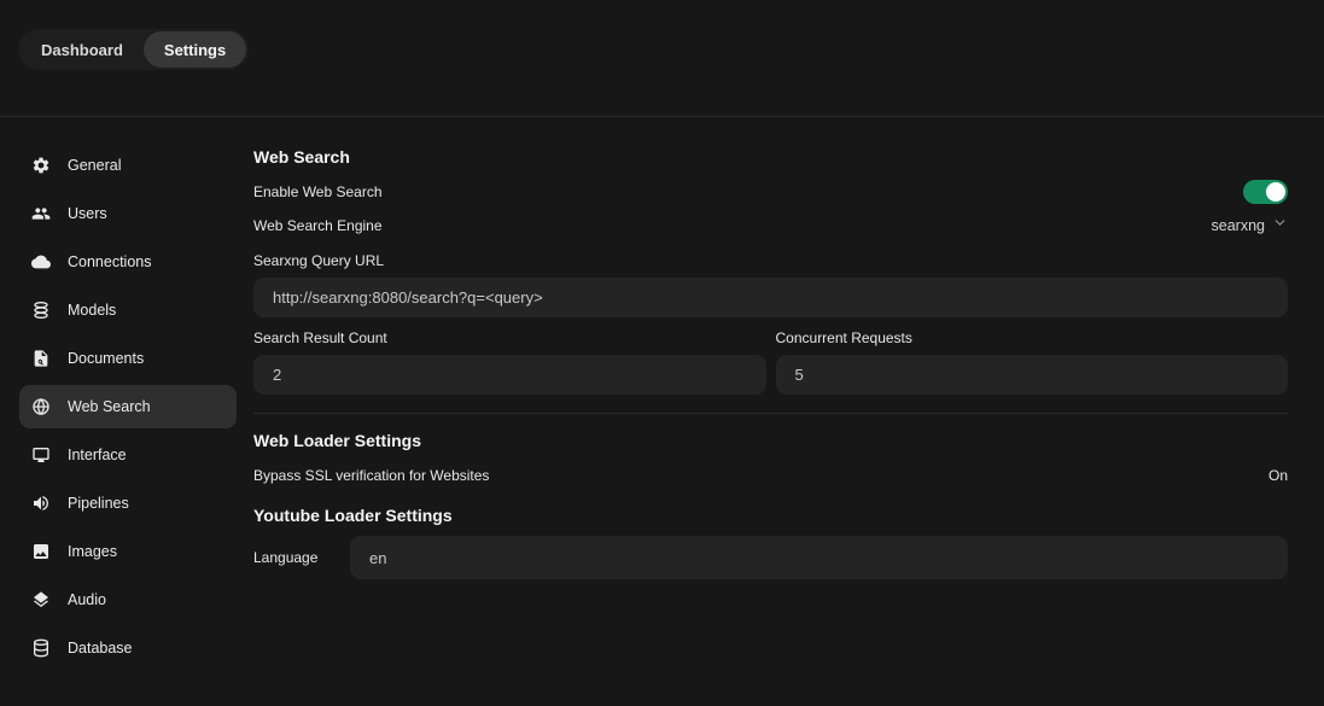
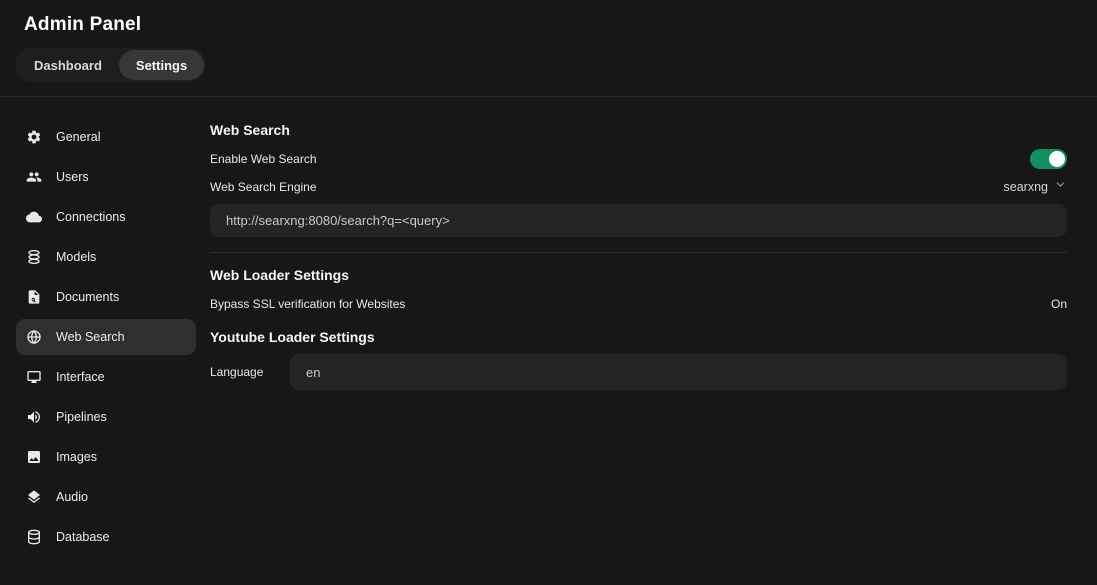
+ Admin Panel
  Dashboard
  Settings
  General
  Users
  Connections
  Models
  Documents
  Web Search
  Interface
  Pipelines
  Images
  Audio
  Database
  Web Search
  Enable Web Search
  Web Search Engine
  searxng
- Searxng Query URL
  http://searxng:8080/search?q=<query>
- Search Result Count
- 2
- Concurrent Requests
- 5
  Web Loader Settings
  Bypass SSL verification for Websites
  On
  Youtube Loader Settings
  Language
  en
